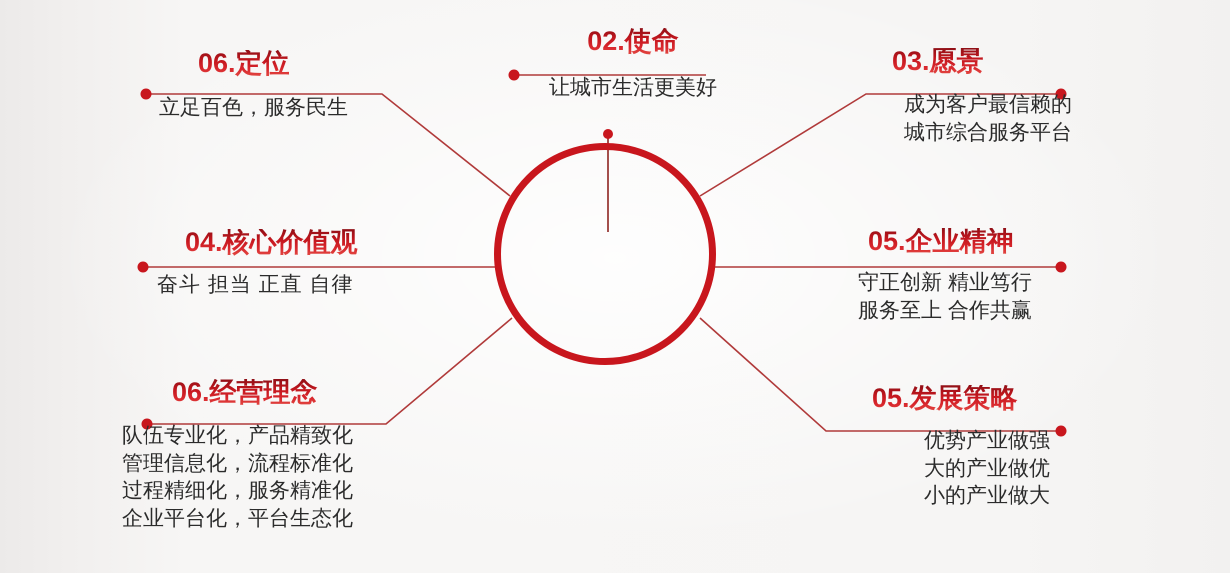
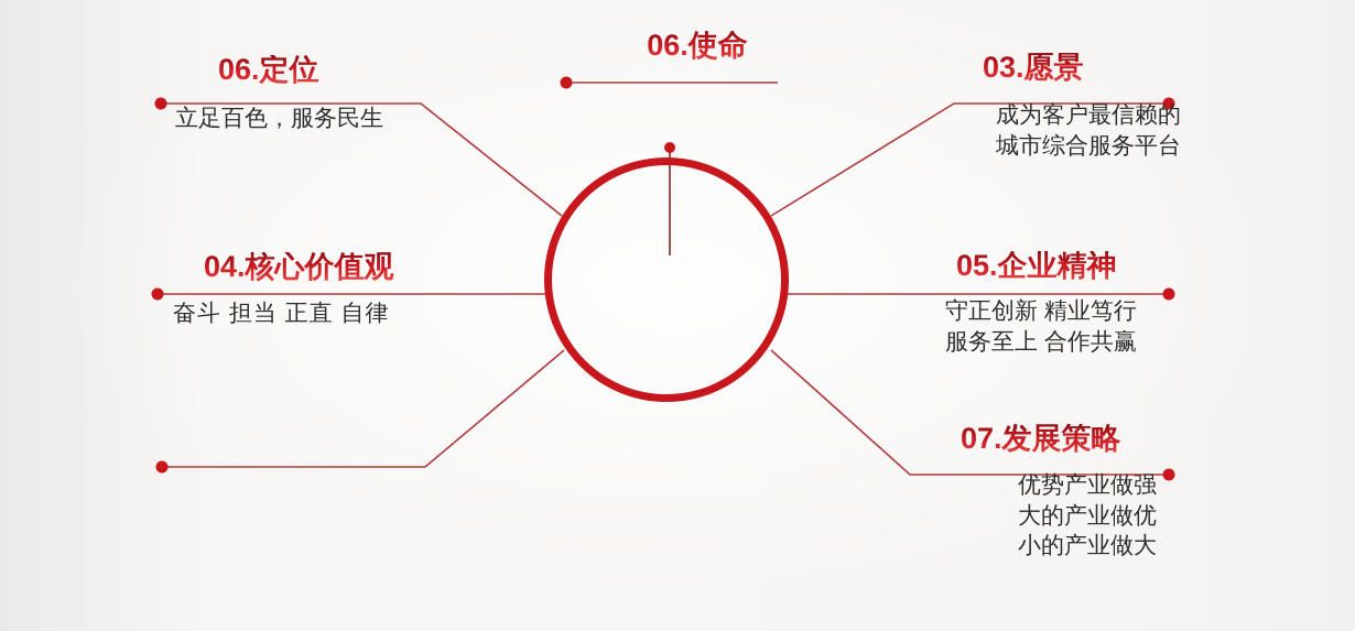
  06.定位
  立足百色，服务民生
- 02.使命
+ 06.使命
- 让城市生活更美好
  03.愿景
  成为客户最信赖的
  城市综合服务平台
  04.核心价值观
  奋斗 担当 正直 自律
  05.企业精神
  守正创新 精业笃行
  服务至上 合作共赢
- 06.经营理念
- 队伍专业化，产品精致化
- 管理信息化，流程标准化
- 过程精细化，服务精准化
- 企业平台化，平台生态化
- 05.发展策略
+ 07.发展策略
  优势产业做强
  大的产业做优
  小的产业做大
